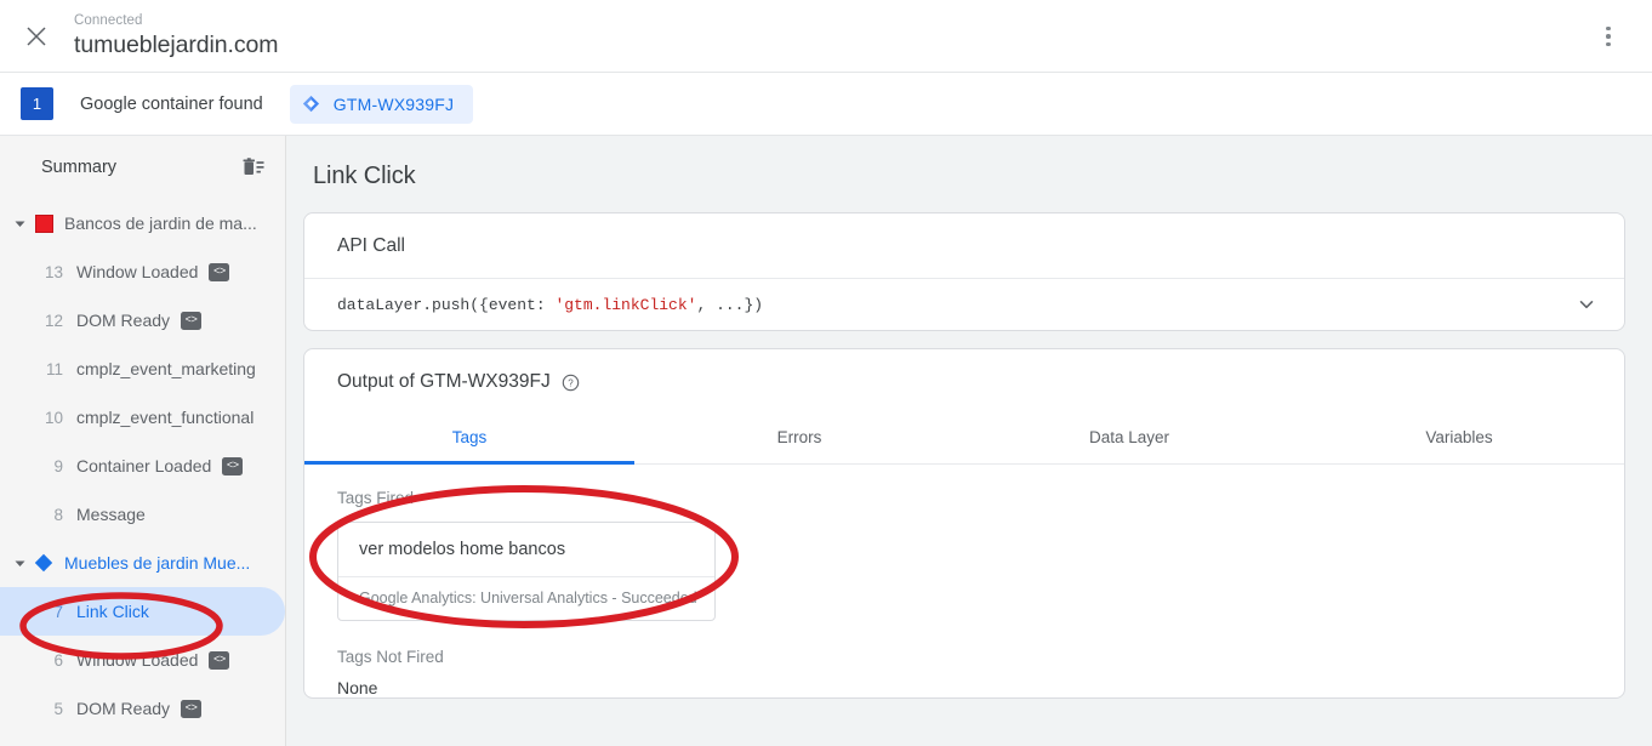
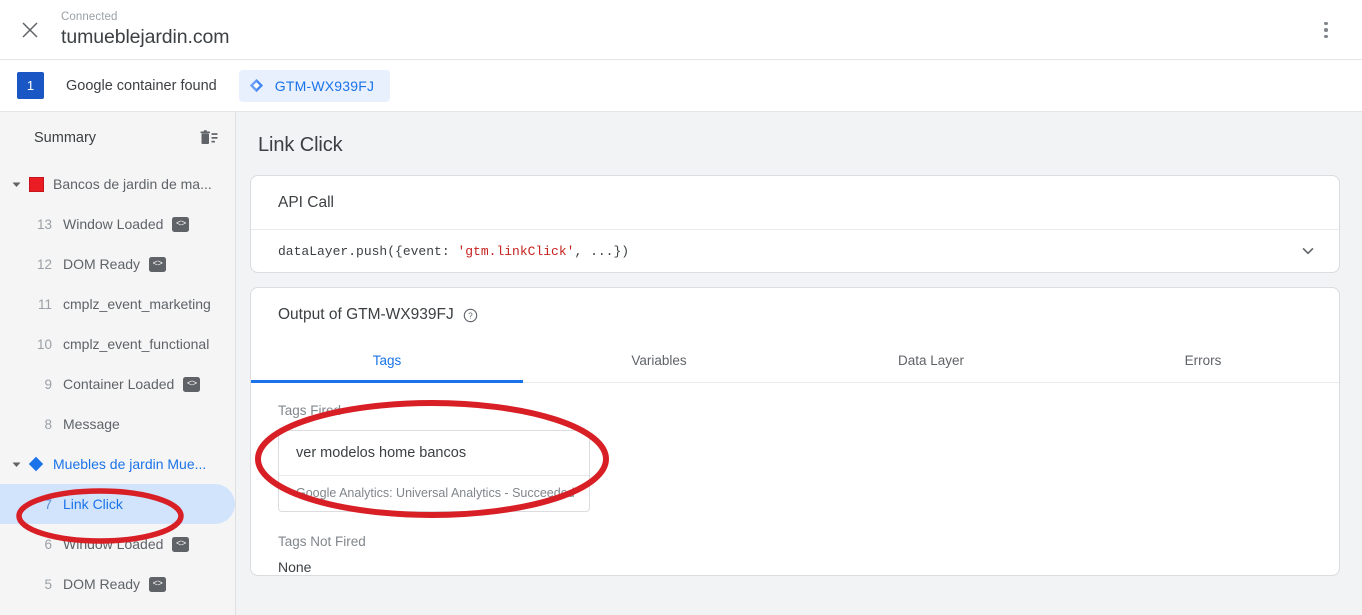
  Connected
  tumueblejardin.com
  1
  Google container found
  GTM-WX939FJ
  Summary
  Bancos de jardin de ma...
  13
  Window Loaded
  <>
  12
  DOM Ready
  <>
  11
  cmplz_event_marketing
  10
  cmplz_event_functional
  9
  Container Loaded
  <>
  8
  Message
  Muebles de jardin Mue...
  7
  Link Click
  6
  Window Loaded
  <>
  5
  DOM Ready
  <>
  Link Click
  API Call
  dataLayer.push({event: 'gtm.linkClick', ...})
  Output of GTM-WX939FJ
  ?
  Tags
- Errors
+ Variables
  Data Layer
- Variables
+ Errors
  Tags Fire
  ver modelos home bancos
  oogle Analytics: Universal Analytics - Succeed
  Tags Not Fired
  None
